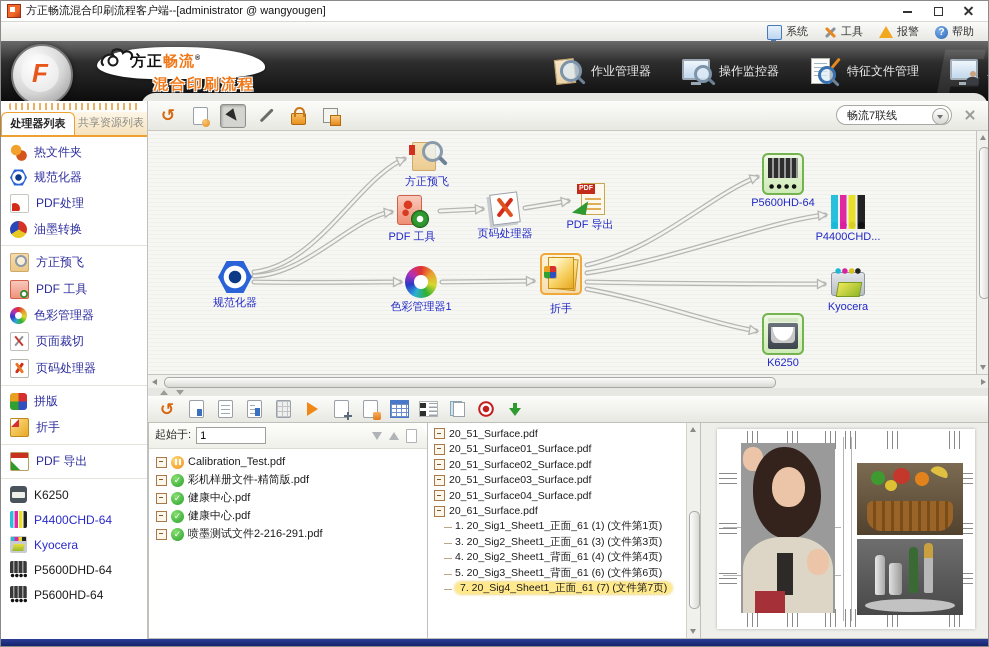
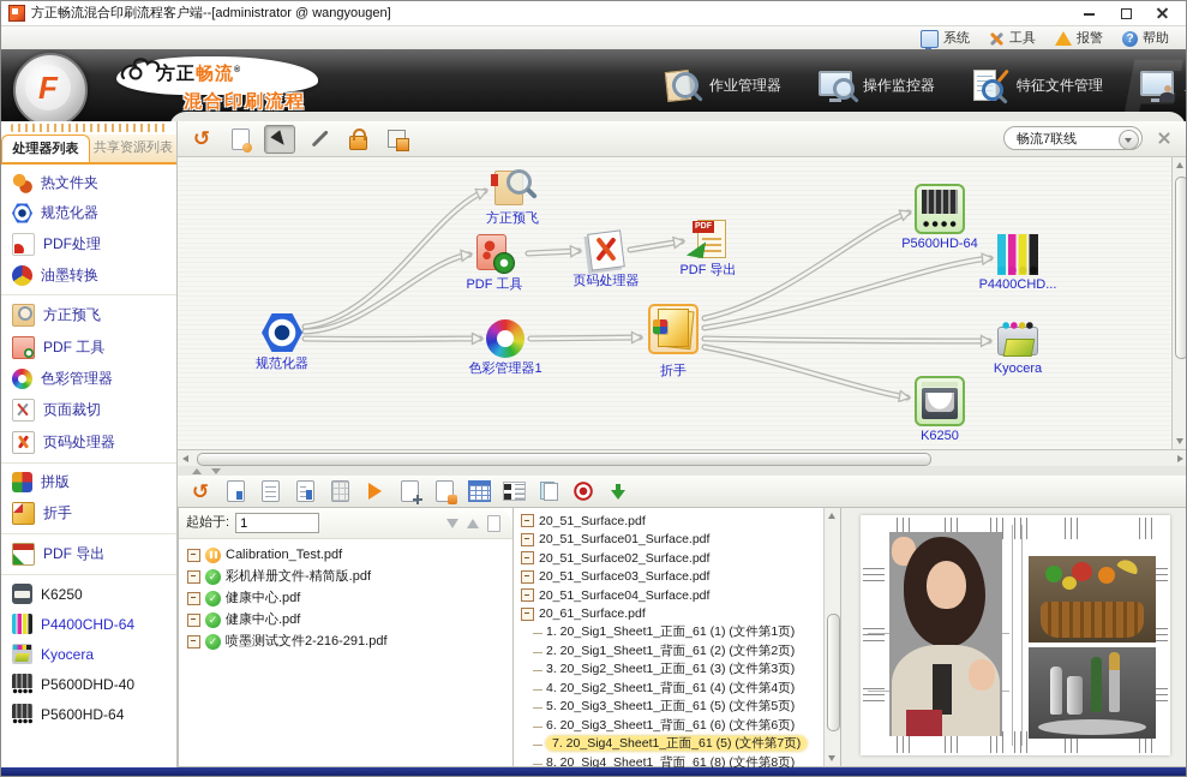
  方正畅流混合印刷流程客户端--[administrator @ wangyougen]
  系统
  工具
  报警
  帮助
  F
  方正畅流
  混合印刷流程
  作业管理器
  操作监控器
  特征文件管理
  F
  处理器列表
  共享资源列表
  热文件夹
  规范化器
  PDF处理
  油墨转换
  方正预飞
  PDF 工具
  色彩管理器
  页面裁切
  页码处理器
  拼版
  折手
  PDF 导出
  K6250
  P4400CHD-64
  Kyocera
- P5600DHD-64
+ P5600DHD-40
  P5600HD-64
  ↺
  畅流7联线
  规范化器
  方正预飞
  PDF 工具
  页码处理器
  PDF 导出
  色彩管理器1
  折手
  P5600HD-64
  P4400CHD...
  Kyocera
  K6250
  ↺
  起始于:
  1
  Calibration_Test.pdf
  彩机样册文件-精简版.pdf
  健康中心.pdf
  健康中心.pdf
  喷墨测试文件2-216-291.pdf
  20_51_Surface.pdf
  20_51_Surface01_Surface.pdf
  20_51_Surface02_Surface.pdf
  20_51_Surface03_Surface.pdf
  20_51_Surface04_Surface.pdf
  20_61_Surface.pdf
  1. 20_Sig1_Sheet1_正面_61 (1) (文件第1页)
+ 2. 20_Sig1_Sheet1_背面_61 (2) (文件第2页)
  3. 20_Sig2_Sheet1_正面_61 (3) (文件第3页)
  4. 20_Sig2_Sheet1_背面_61 (4) (文件第4页)
+ 5. 20_Sig3_Sheet1_正面_61 (5) (文件第5页)
- 5. 20_Sig3_Sheet1_背面_61 (6) (文件第6页)
+ 6. 20_Sig3_Sheet1_背面_61 (6) (文件第6页)
- 7. 20_Sig4_Sheet1_正面_61 (7) (文件第7页)
+ 7. 20_Sig4_Sheet1_正面_61 (5) (文件第7页)
+ 8. 20_Sig4_Sheet1_背面_61 (8) (文件第8页)
